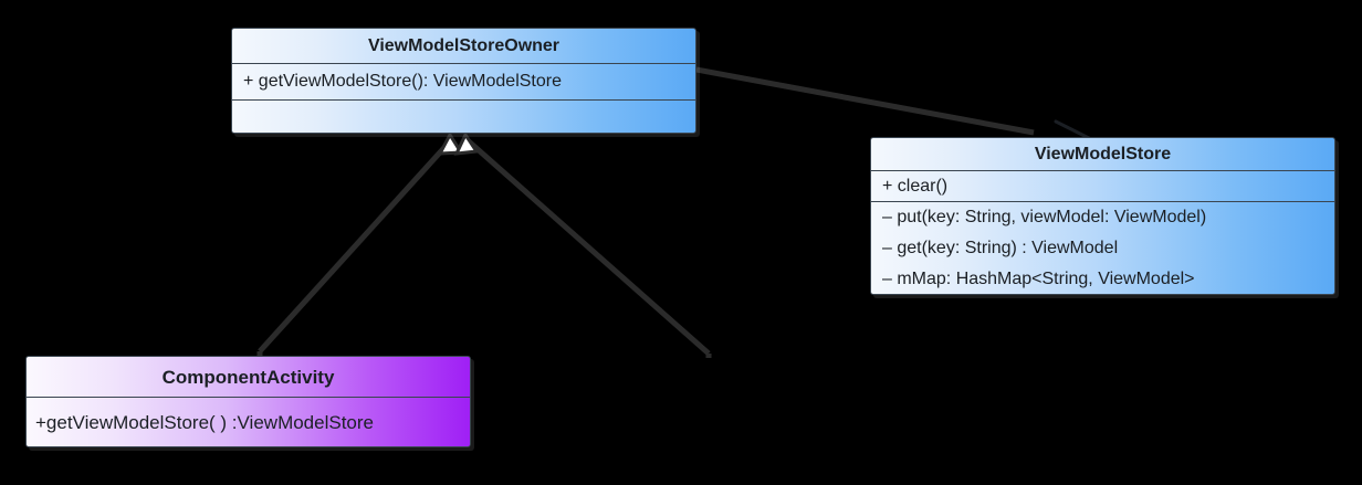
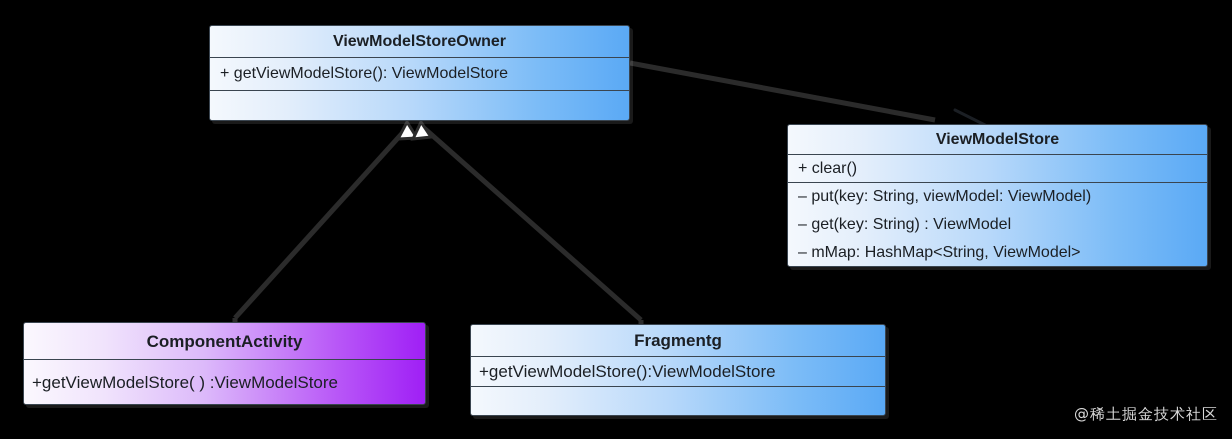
  ViewModelStoreOwner
  + getViewModelStore(): ViewModelStore
  ViewModelStore
  + clear()
  – put(key: String, viewModel: ViewModel)
  – get(key: String) : ViewModel
  – mMap: HashMap<String, ViewModel>
  ComponentActivity
  +getViewModelStore( ) :ViewModelStore
+ Fragmentg
+ +getViewModelStore():ViewModelStore
+ @稀土掘金技术社区
